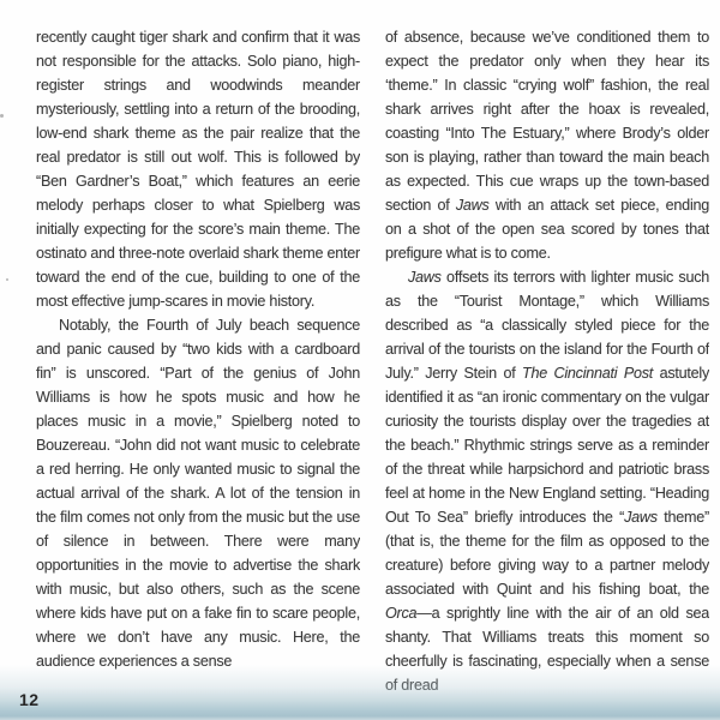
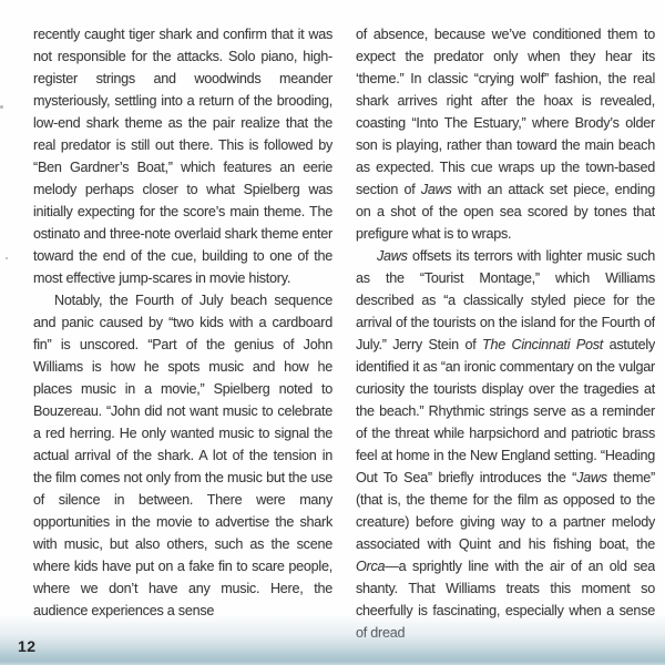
- recently caught tiger shark and confirm that it was not responsible for the attacks. Solo piano, high-register strings and woodwinds meander mysteriously, settling into a return of the brooding, low-end shark theme as the pair realize that the real predator is still out wolf. This is followed by “Ben Gardner’s Boat,” which features an eerie melody perhaps closer to what Spielberg was initially expecting for the score’s main theme. The ostinato and three-note overlaid shark theme enter toward the end of the cue, building to one of the most effective jump-scares in movie history.
+ recently caught tiger shark and confirm that it was not responsible for the attacks. Solo piano, high-register strings and woodwinds meander mysteriously, settling into a return of the brooding, low-end shark theme as the pair realize that the real predator is still out there. This is followed by “Ben Gardner’s Boat,” which features an eerie melody perhaps closer to what Spielberg was initially expecting for the score’s main theme. The ostinato and three-note overlaid shark theme enter toward the end of the cue, building to one of the most effective jump-scares in movie history.
  Notably, the Fourth of July beach sequence and panic caused by “two kids with a cardboard fin” is unscored. “Part of the genius of John Williams is how he spots music and how he places music in a movie,” Spielberg noted to Bouzereau. “John did not want music to celebrate a red herring. He only wanted music to signal the actual arrival of the shark. A lot of the tension in the film comes not only from the music but the use of silence in between. There were many opportunities in the movie to advertise the shark with music, but also others, such as the scene where kids have put on a fake fin to scare people, where we don’t have any music. Here, the audience experiences a sense
- of absence, because we’ve conditioned them to expect the predator only when they hear its ‘theme.” In classic “crying wolf” fashion, the real shark arrives right after the hoax is revealed, coasting “Into The Estuary,” where Brody’s older son is playing, rather than toward the main beach as expected. This cue wraps up the town-based section of Jaws with an attack set piece, ending on a shot of the open sea scored by tones that prefigure what is to come.
+ of absence, because we’ve conditioned them to expect the predator only when they hear its ‘theme.” In classic “crying wolf” fashion, the real shark arrives right after the hoax is revealed, coasting “Into The Estuary,” where Brody’s older son is playing, rather than toward the main beach as expected. This cue wraps up the town-based section of Jaws with an attack set piece, ending on a shot of the open sea scored by tones that prefigure what is to wraps.
  Jaws offsets its terrors with lighter music such as the “Tourist Montage,” which Williams described as “a classically styled piece for the arrival of the tourists on the island for the Fourth of July.” Jerry Stein of The Cincinnati Post astutely identified it as “an ironic commentary on the vulgar curiosity the tourists display over the tragedies at the beach.” Rhythmic strings serve as a reminder of the threat while harpsichord and patriotic brass feel at home in the New England setting. “Heading Out To Sea” briefly introduces the “Jaws theme” (that is, the theme for the film as opposed to the creature) before giving way to a partner melody associated with Quint and his fishing boat, the Orca—a sprightly line with the air of an old sea shanty. That Williams treats this moment so cheerfully is fascinating, especially when a sense
  12
